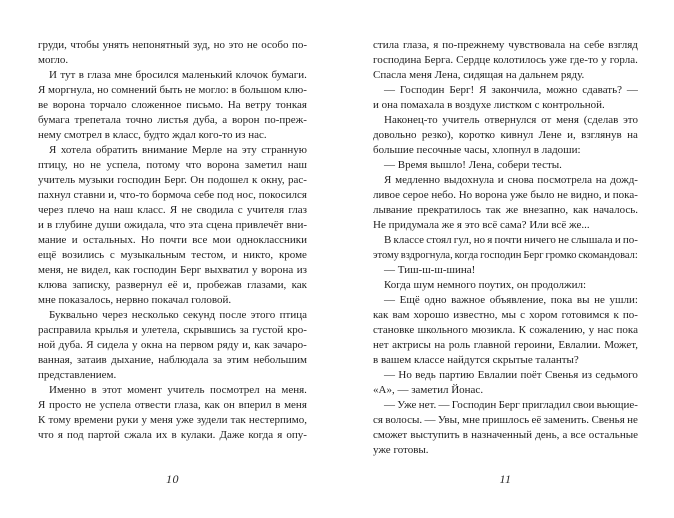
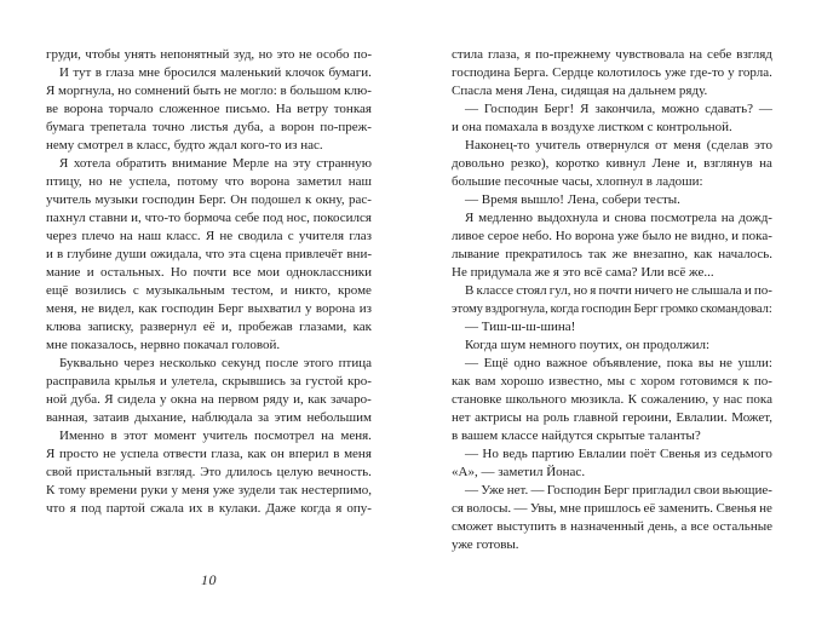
  груди,
  чтобы
  унять
  непонятный
  зуд,
  но
  это
  не
  особо
  по-
- могло.
  И
  тут
  в
  глаза
  мне
  бросился
  маленький
  клочок
  бумаги.
  Я
  моргнула,
  но
  сомнений
  быть
  не
  могло:
  в
  большом
  клю-
  ве
  ворона
  торчало
  сложенное
  письмо.
  На
  ветру
  тонкая
  бумага
  трепетала
  точно
  листья
  дуба,
  а
  ворон
  по-преж-
  нему
  смотрел
  в
  класс,
  будто
  ждал
  кого-то
  из
  нас.
  Я
  хотела
  обратить
  внимание
  Мерле
  на
  эту
  странную
  птицу,
  но
  не
  успела,
  потому
  что
  ворона
  заметил
  наш
  учитель
  музыки
  господин
  Берг.
  Он
  подошел
  к
  окну,
  рас-
  пахнул
  ставни
  и,
  что-то
  бормоча
  себе
  под
  нос,
  покосился
  через
  плечо
  на
  наш
  класс.
  Я
  не
  сводила
  с
  учителя
  глаз
  и
  в
  глубине
  души
  ожидала,
  что
  эта
  сцена
  привлечёт
  вни-
  мание
  и
  остальных.
  Но
  почти
  все
  мои
  одноклассники
  ещё
  возились
  с
  музыкальным
  тестом,
  и
  никто,
  кроме
  меня,
  не
  видел,
  как
  господин
  Берг
  выхватил
  у
  ворона
  из
  клюва
  записку,
  развернул
  её
  и,
  пробежав
  глазами,
  как
  мне
  показалось,
  нервно
  покачал
  головой.
  Буквально
  через
  несколько
  секунд
  после
  этого
  птица
  расправила
  крылья
  и
  улетела,
  скрывшись
  за
  густой
  кро-
  ной
  дуба.
  Я
  сидела
  у
  окна
  на
  первом
  ряду
  и,
  как
  зачаро-
  ванная,
  затаив
  дыхание,
  наблюдала
  за
  этим
  небольшим
- представлением.
  Именно
  в
  этот
  момент
  учитель
  посмотрел
  на
  меня.
  Я
  просто
  не
  успела
  отвести
  глаза,
  как
  он
  вперил
  в
  меня
+ свой
+ пристальный
+ взгляд.
+ Это
+ длилось
+ целую
+ вечность.
  К
  тому
  времени
  руки
  у
  меня
  уже
  зудели
  так
  нестерпимо,
  что
  я
  под
  партой
  сжала
  их
  в
  кулаки.
  Даже
  когда
  я
  опу-
  10
  стила
  глаза,
  я
  по-прежнему
  чувствовала
  на
  себе
  взгляд
  господина
  Берга.
  Сердце
  колотилось
  уже
  где-то
  у
  горла.
  Спасла
  меня
  Лена,
  сидящая
  на
  дальнем
  ряду.
  —
  Господин
  Берг!
  Я
  закончила,
  можно
  сдавать?
  —
  и
  она
  помахала
  в
  воздухе
  листком
  с
  контрольной.
  Наконец-то
  учитель
  отвернулся
  от
  меня
  (сделав
  это
  довольно
  резко),
  коротко
  кивнул
  Лене
  и,
  взглянув
  на
  большие
  песочные
  часы,
  хлопнул
  в
  ладоши:
  —
  Время
  вышло!
  Лена,
  собери
  тесты.
  Я
  медленно
  выдохнула
  и
  снова
  посмотрела
  на
  дожд-
  ливое
  серое
  небо.
  Но
  ворона
  уже
  было
  не
  видно,
  и
  пока-
  лывание
  прекратилось
  так
  же
  внезапно,
  как
  началось.
  Не
  придумала
  же
  я
  это
  всё
  сама?
  Или
  всё
  же...
  В
  классе
  стоял
  гул,
  но
  я
  почти
  ничего
  не
  слышала
  и
  по-
  этому
  вздрогнула,
  когда
  господин
  Берг
  громко
  скомандовал:
  —
  Тиш-ш-ш-шина!
  Когда
  шум
  немного
  поутих,
  он
  продолжил:
  —
  Ещё
  одно
  важное
  объявление,
  пока
  вы
  не
  ушли:
  как
  вам
  хорошо
  известно,
  мы
  с
  хором
  готовимся
  к
  по-
  становке
  школьного
  мюзикла.
  К
  сожалению,
  у
  нас
  пока
  нет
  актрисы
  на
  роль
  главной
  героини,
  Евлалии.
  Может,
  в
  вашем
  классе
  найдутся
  скрытые
  таланты?
  —
  Но
  ведь
  партию
  Евлалии
  поёт
  Свенья
  из
  седьмого
  «А»,
  —
  заметил
  Йонас.
  —
  Уже
  нет.
  —
  Господин
  Берг
  пригладил
  свои
  вьющие-
  ся
  волосы.
  —
  Увы,
  мне
  пришлось
  её
  заменить.
  Свенья
  не
  сможет
  выступить
  в
  назначенный
  день,
  а
  все
  остальные
  уже
  готовы.
- 11
